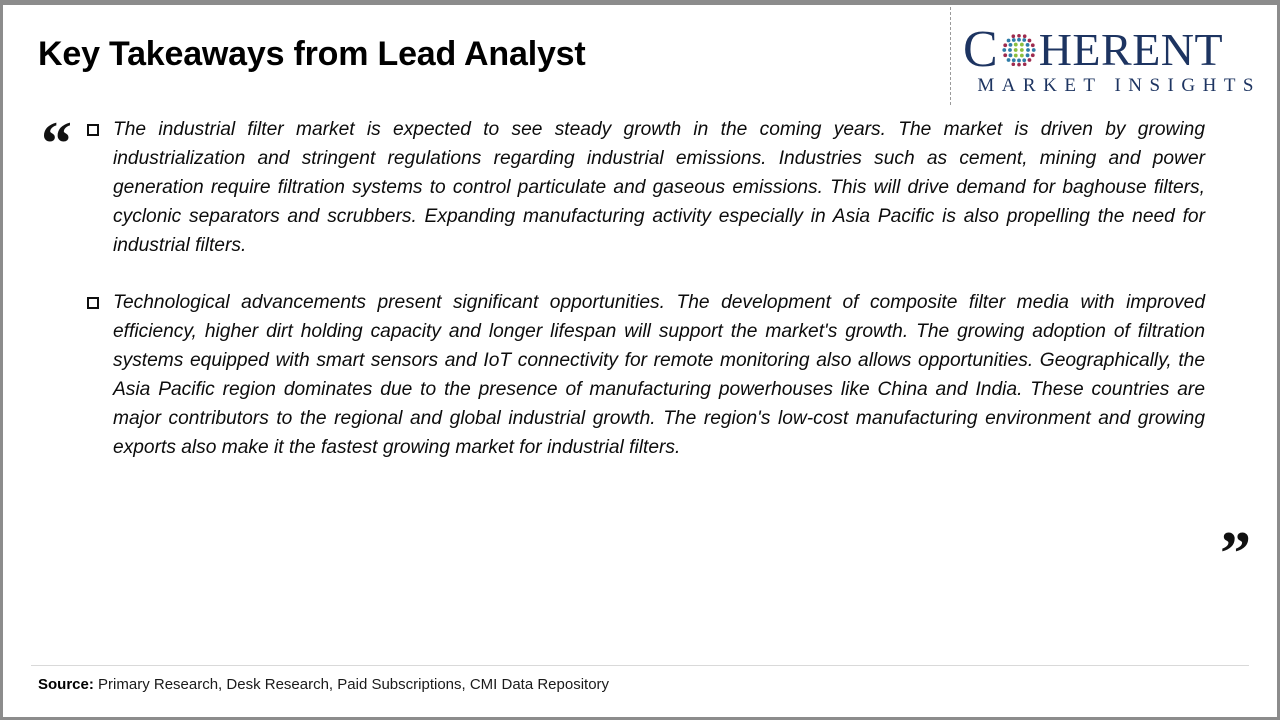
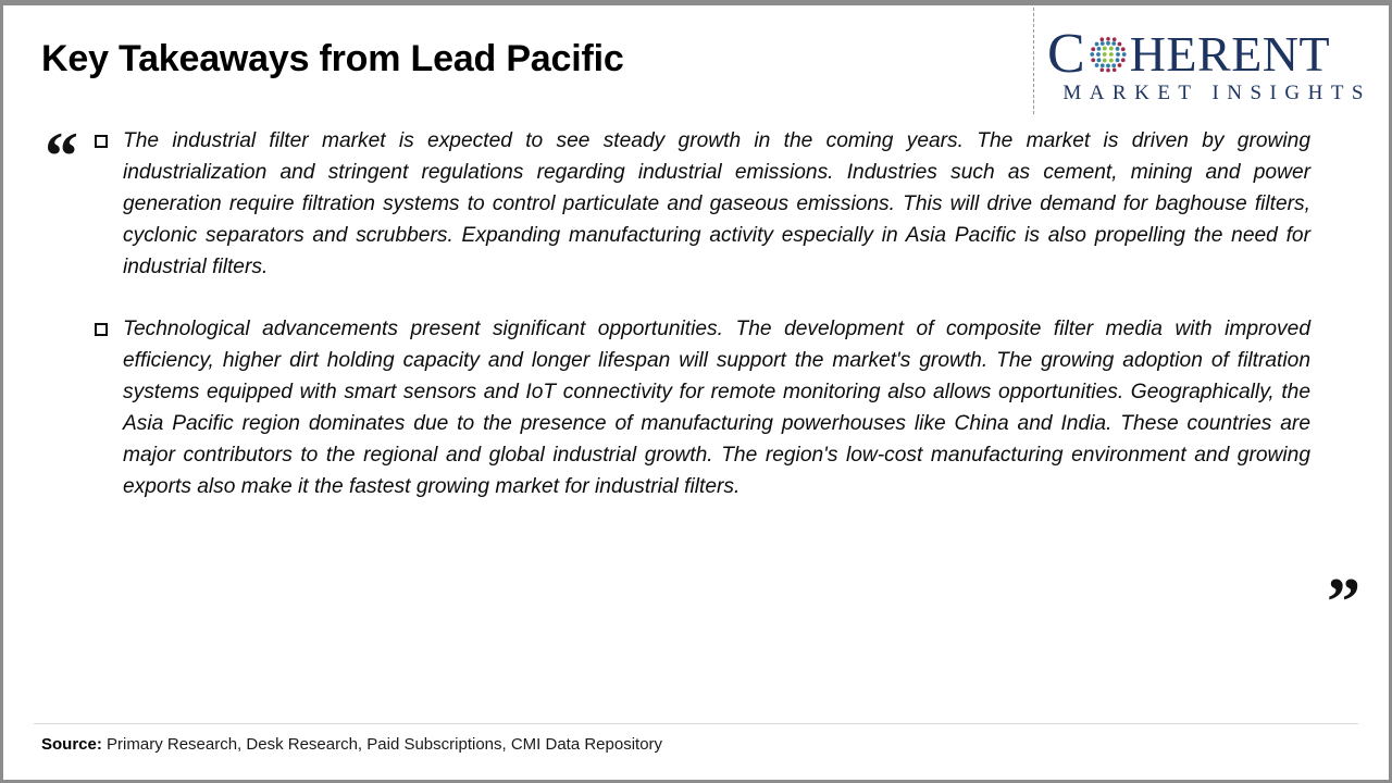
- Key Takeaways from Lead Analyst
+ Key Takeaways from Lead Pacific
  C
  HERENT
  MARKET INSIGHTS
  “
  The industrial filter market is expected to see steady growth in the coming years. The market is driven by growing industrialization and stringent regulations regarding industrial emissions. Industries such as cement, mining and power generation require filtration systems to control particulate and gaseous emissions. This will drive demand for baghouse filters, cyclonic separators and scrubbers. Expanding manufacturing activity especially in Asia Pacific is also propelling the need for industrial filters.
  Technological advancements present significant opportunities. The development of composite filter media with improved efficiency, higher dirt holding capacity and longer lifespan will support the market's growth. The growing adoption of filtration systems equipped with smart sensors and IoT connectivity for remote monitoring also allows opportunities. Geographically, the Asia Pacific region dominates due to the presence of manufacturing powerhouses like China and India. These countries are major contributors to the regional and global industrial growth. The region's low-cost manufacturing environment and growing exports also make it the fastest growing market for industrial filters.
  ”
  Source: Primary Research, Desk Research, Paid Subscriptions, CMI Data Repository
